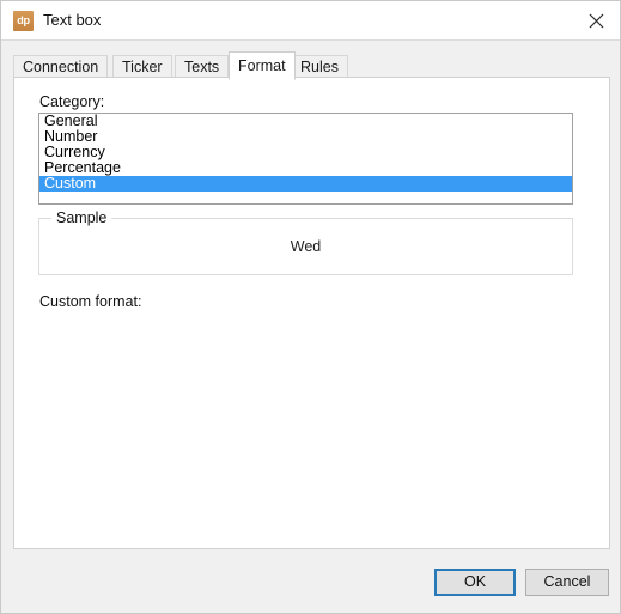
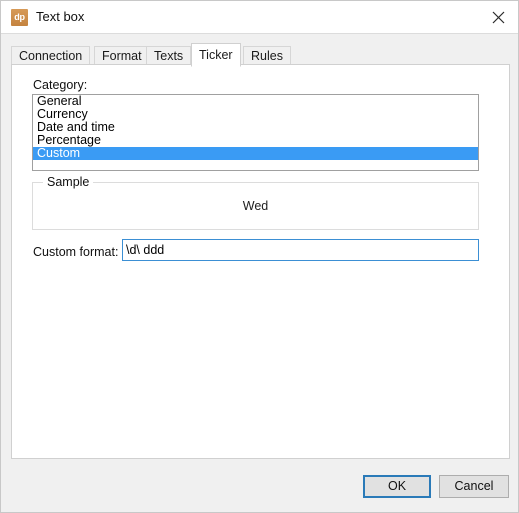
  dp
  Text box
  Connection
- Ticker
+ Format
  Texts
- Format
+ Ticker
  Rules
  Category:
  General
- Number
  Currency
+ Date and time
  Percentage
  Custom
  Sample
  Wed
  Custom format:
+ \d\ ddd
  OK
  Cancel
